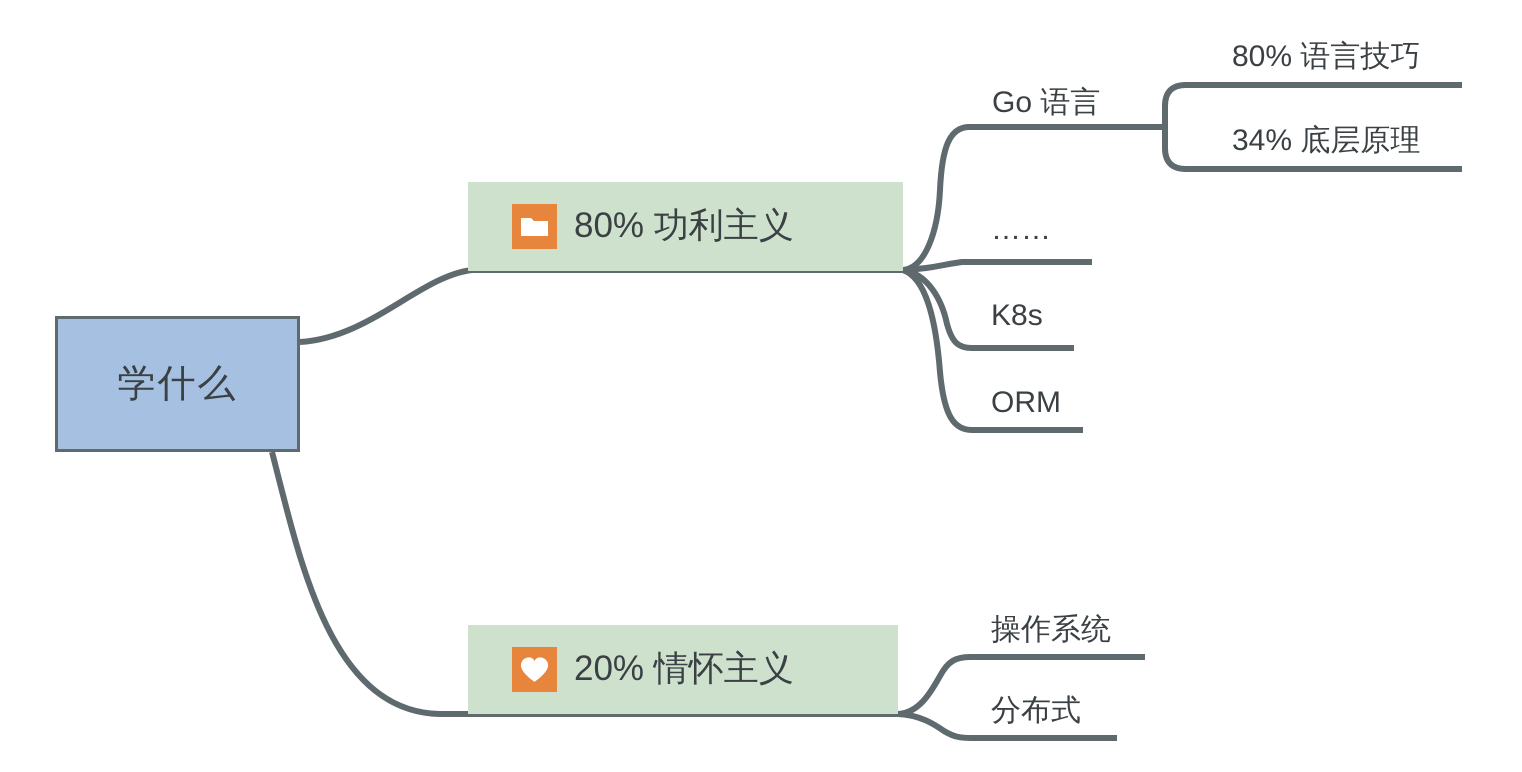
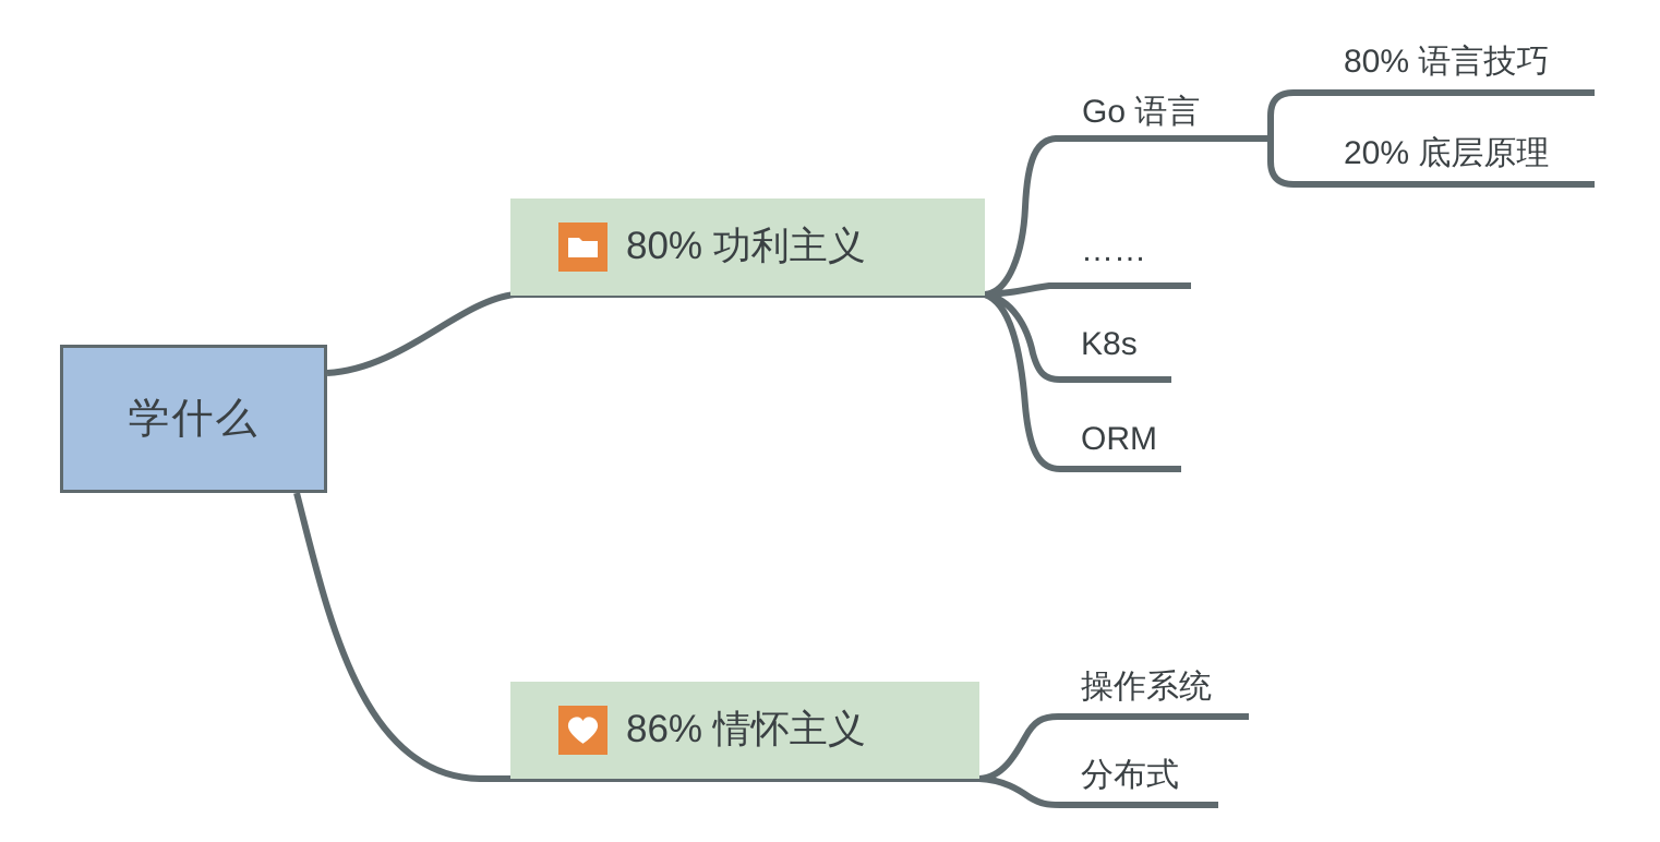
  学什么
  80% 功利主义
- 20% 情怀主义
+ 86% 情怀主义
  Go 语言
  80% 语言技巧
- 34% 底层原理
+ 20% 底层原理
  ……
  K8s
  ORM
  操作系统
  分布式
